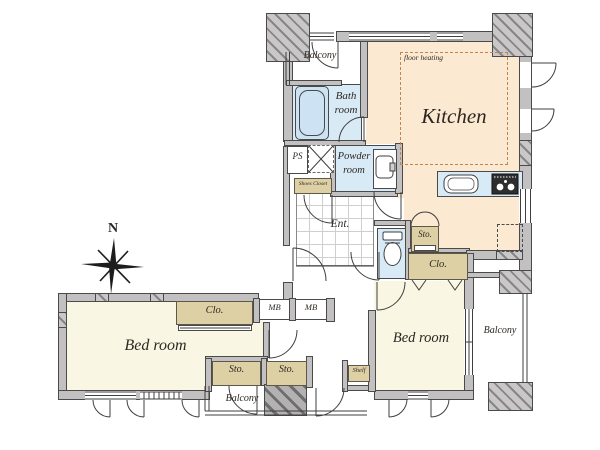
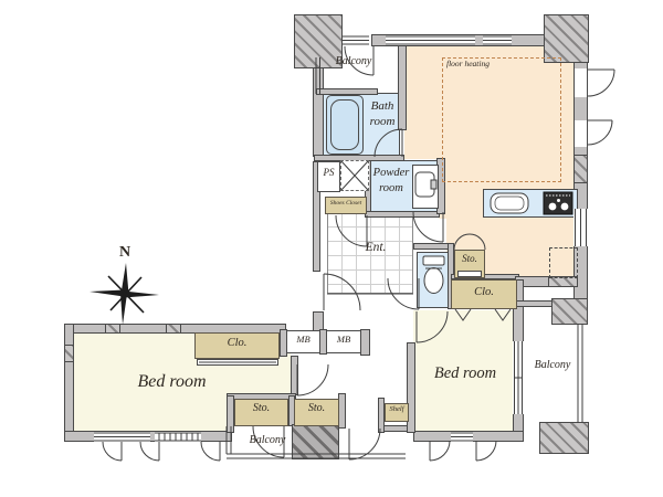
  Balcony
  Bath
  room
- Kitchen
  floor heating
  PS
  Powder
  room
  Ent.
  Sto.
  Clo.
  Bed room
  Balcony
  MB
  MB
  Clo.
  Bed room
  Sto.
  Sto.
  Balcony
  N
